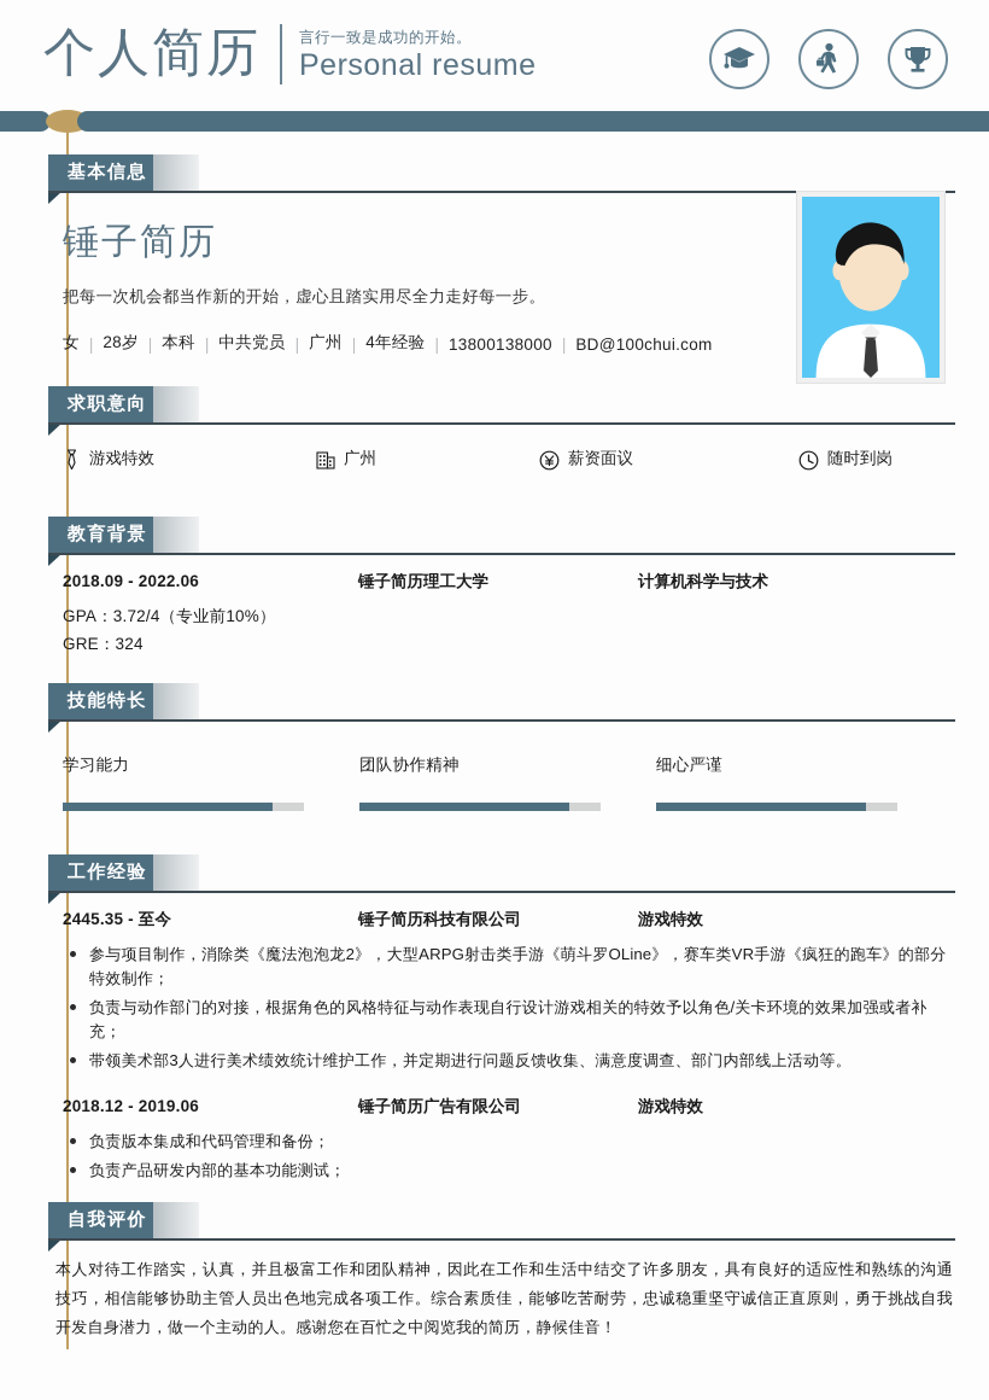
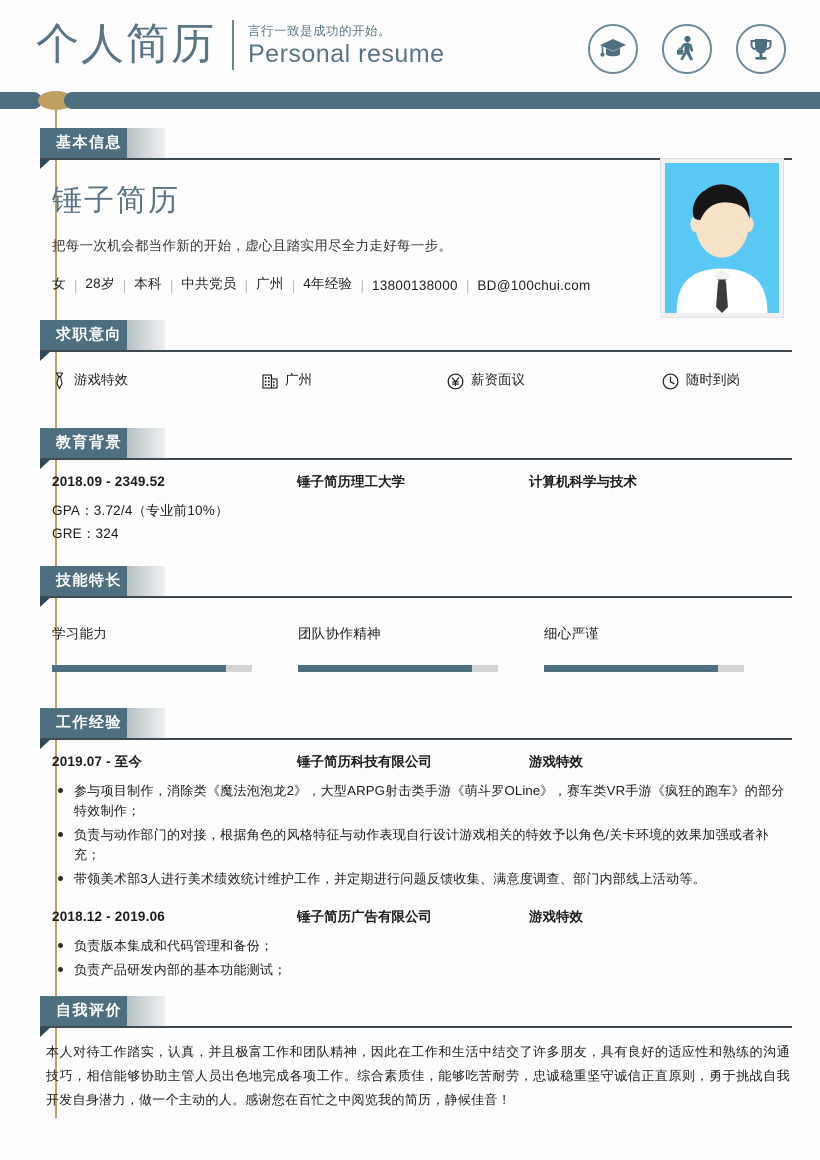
  个人简历
  言行一致是成功的开始。
  Personal resume
  基本信息
  锤子简历
  把每一次机会都当作新的开始，虚心且踏实用尽全力走好每一步。
  女
  |
  28岁
  |
  本科
  |
  中共党员
  |
  广州
  |
  4年经验
  |
  13800138000
  |
  BD@100chui.com
  求职意向
  游戏特效
  广州
  薪资面议
  随时到岗
  教育背景
- 2018.09 - 2022.06
+ 2018.09 - 2349.52
  锤子简历理工大学
  计算机科学与技术
  GPA：3.72/4（专业前10%）
  GRE：324
  技能特长
  学习能力
  团队协作精神
  细心严谨
  工作经验
- 2445.35 - 至今
+ 2019.07 - 至今
  锤子简历科技有限公司
  游戏特效
  参与项目制作，消除类《魔法泡泡龙2》，大型ARPG射击类手游《萌斗罗OLine》，赛车类VR手游《疯狂的跑车》的部分特效制作；
  负责与动作部门的对接，根据角色的风格特征与动作表现自行设计游戏相关的特效予以角色/关卡环境的效果加强或者补充；
  带领美术部3人进行美术绩效统计维护工作，并定期进行问题反馈收集、满意度调查、部门内部线上活动等。
  2018.12 - 2019.06
  锤子简历广告有限公司
  游戏特效
  负责版本集成和代码管理和备份；
  负责产品研发内部的基本功能测试；
  自我评价
  本人对待工作踏实，认真，并且极富工作和团队精神，因此在工作和生活中结交了许多朋友，具有良好的适应性和熟练的沟通技巧，相信能够协助主管人员出色地完成各项工作。综合素质佳，能够吃苦耐劳，忠诚稳重坚守诚信正直原则，勇于挑战自我开发自身潜力，做一个主动的人。感谢您在百忙之中阅览我的简历，静候佳音！
